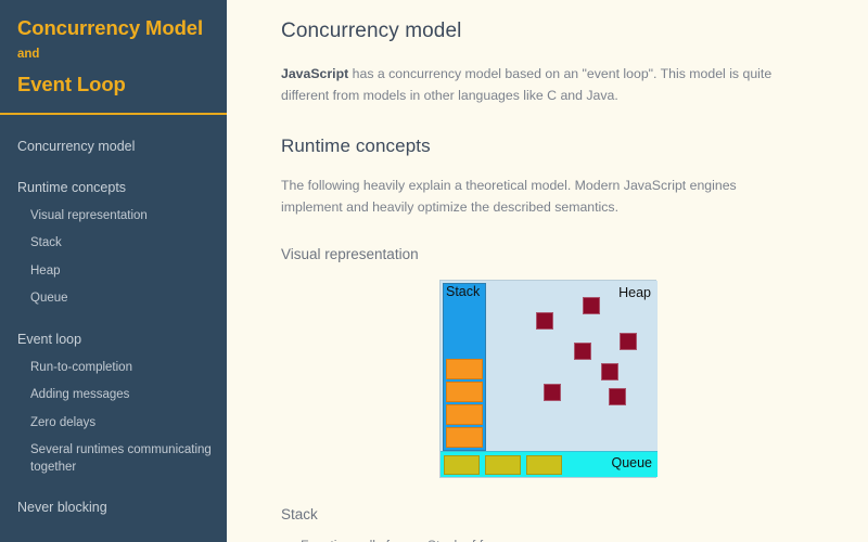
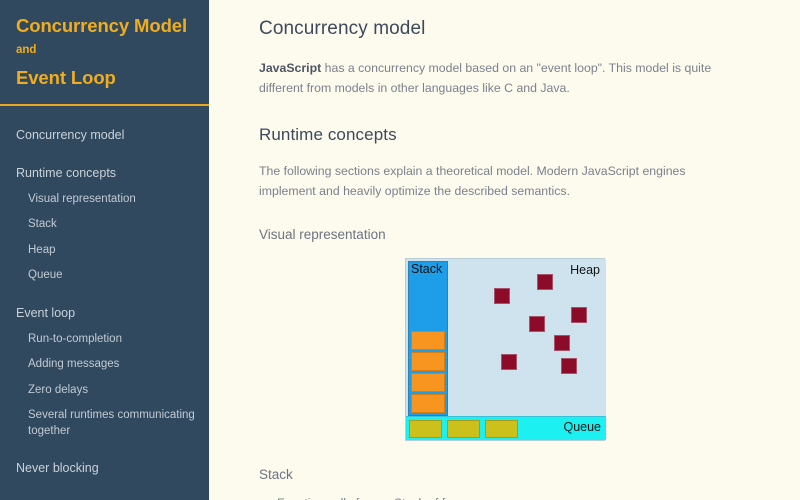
  Concurrency Model
  and
  Event Loop
  Concurrency model
  Runtime concepts
  Visual representation
  Stack
  Heap
  Queue
  Event loop
  Run-to-completion
  Adding messages
  Zero delays
  Several runtimes communicating together
  Never blocking
  Concurrency model
  JavaScript has a concurrency model based on an "event loop". This model is quite different from models in other languages like C and Java.
  Runtime concepts
- The following heavily explain a theoretical model. Modern JavaScript engines implement and heavily optimize the described semantics.
+ The following sections explain a theoretical model. Modern JavaScript engines implement and heavily optimize the described semantics.
  Visual representation
  Heap
  Stack
  Queue
  Stack
